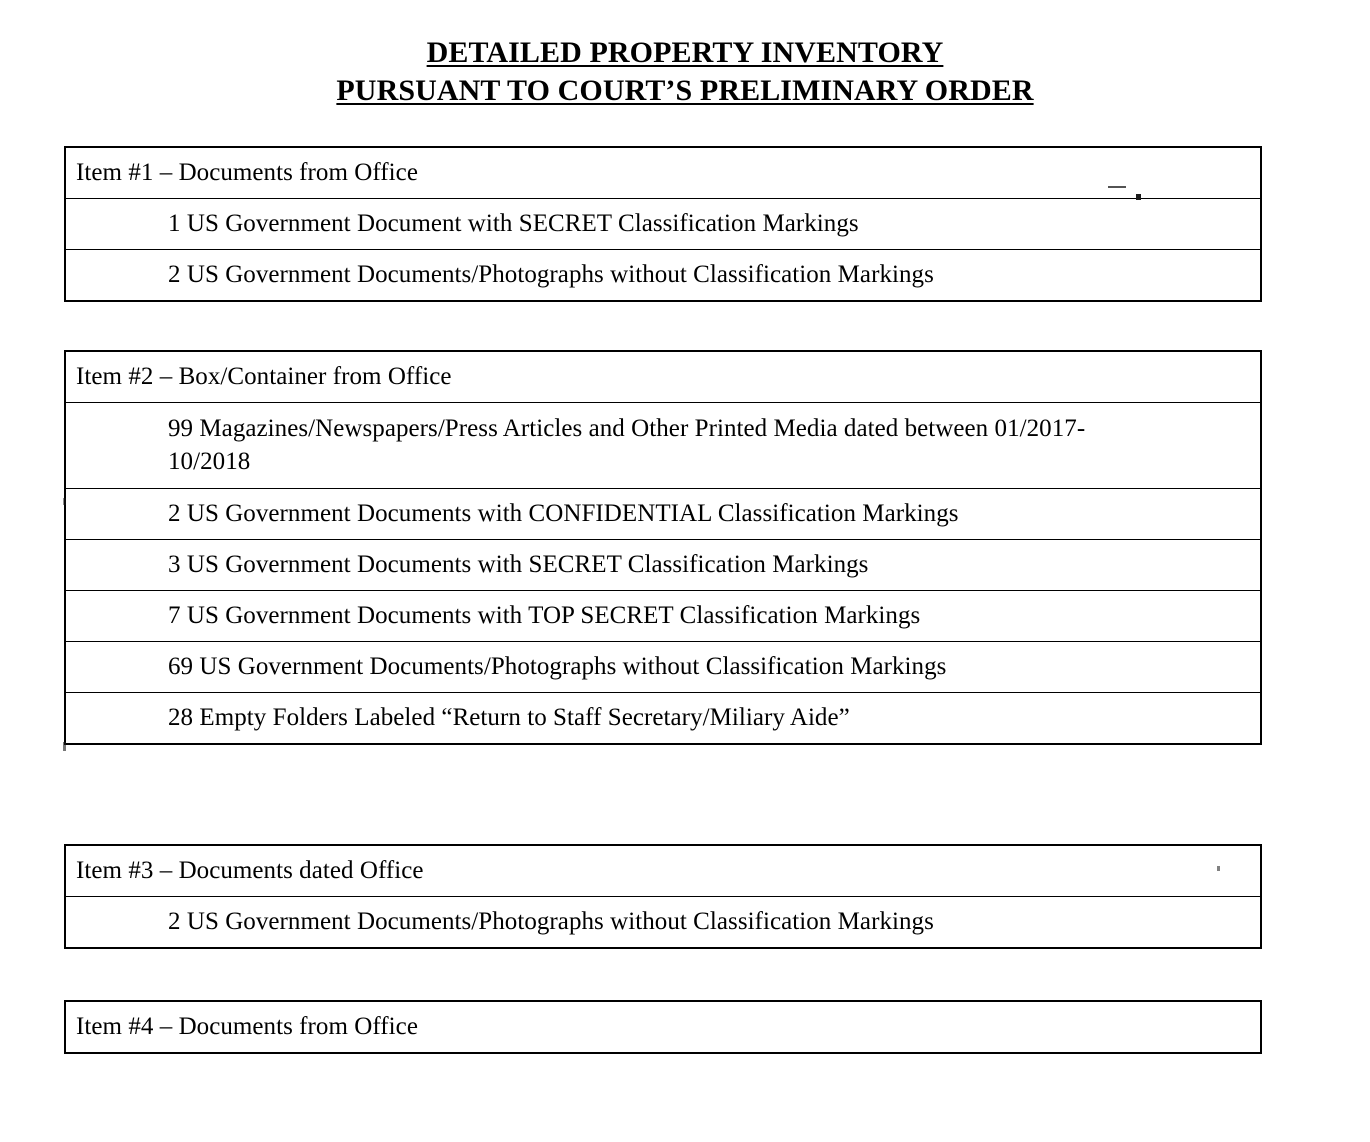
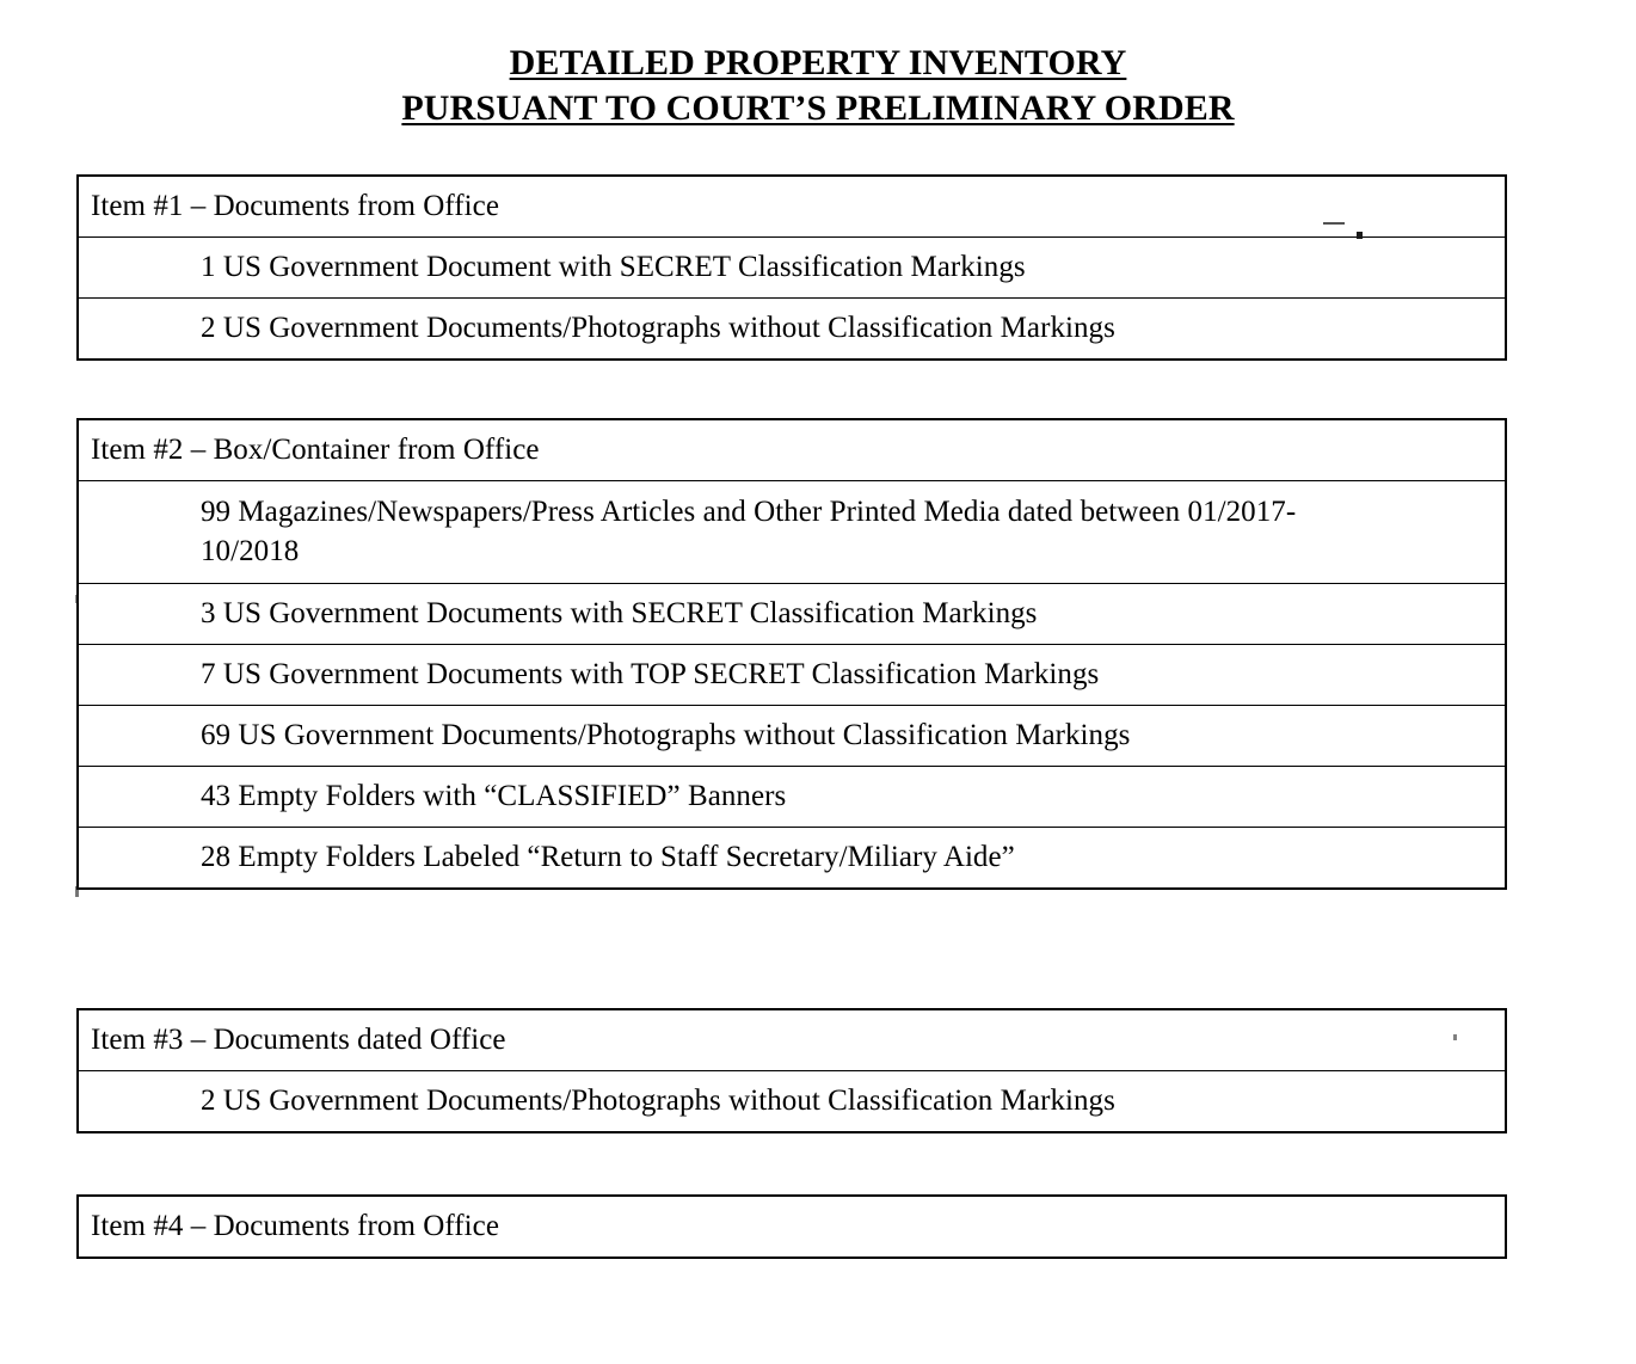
  DETAILED PROPERTY INVENTORY
  PURSUANT TO COURT’S PRELIMINARY ORDER
  Item #1 – Documents from Office
  1 US Government Document with SECRET Classification Markings
  2 US Government Documents/Photographs without Classification Markings
  Item #2 – Box/Container from Office
  99 Magazines/Newspapers/Press Articles and Other Printed Media dated between 01/2017-
  10/2018
- 2 US Government Documents with CONFIDENTIAL Classification Markings
  3 US Government Documents with SECRET Classification Markings
  7 US Government Documents with TOP SECRET Classification Markings
  69 US Government Documents/Photographs without Classification Markings
+ 43 Empty Folders with “CLASSIFIED” Banners
  28 Empty Folders Labeled “Return to Staff Secretary/Miliary Aide”
  Item #3 – Documents dated Office
  2 US Government Documents/Photographs without Classification Markings
  Item #4 – Documents from Office
